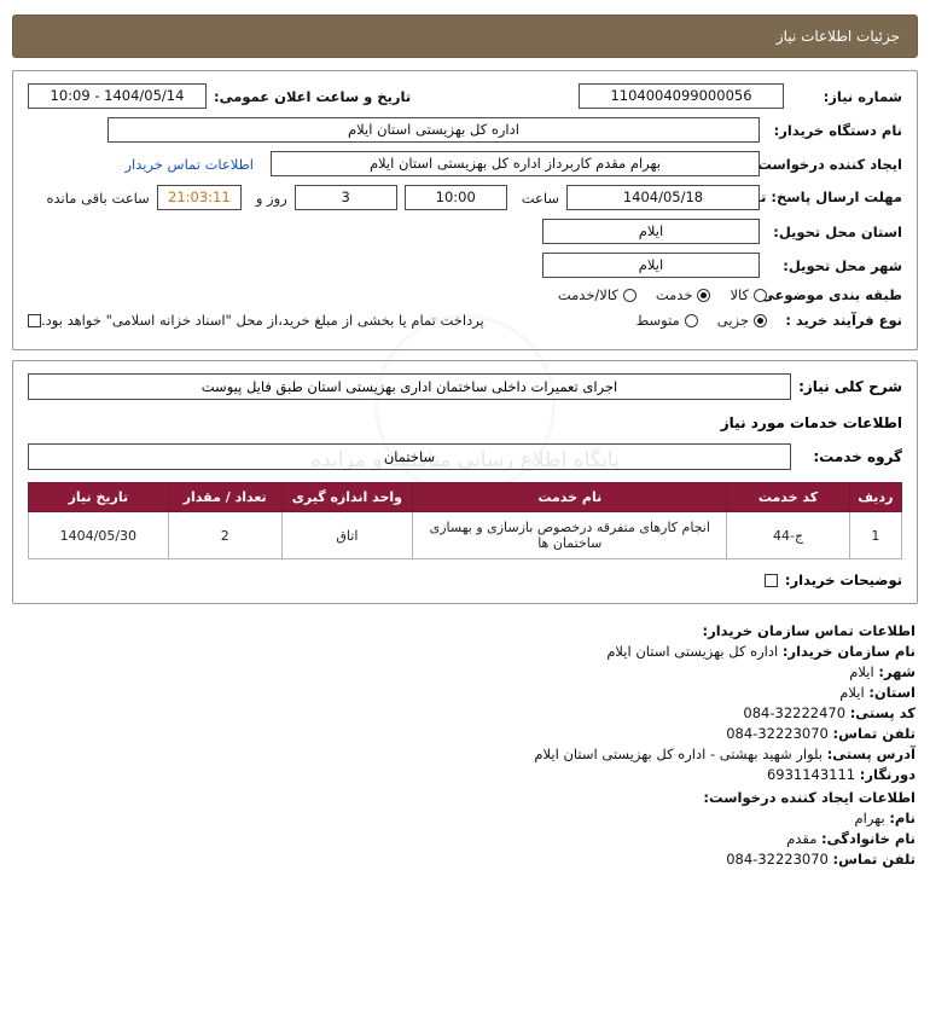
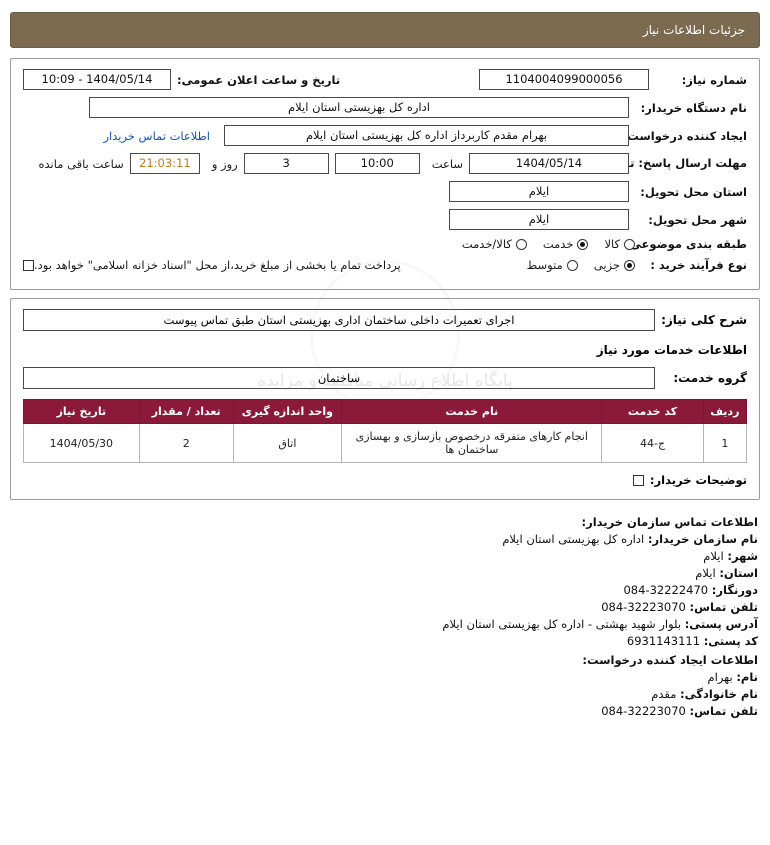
  پایگاه اطلاع رسانی مناقصه و مزایده
  جزئیات اطلاعات نیاز
  شماره نیاز:
  1104004099000056
  تاریخ و ساعت اعلان عمومی:
  1404/05/14 - 10:09
  نام دستگاه خریدار:
  اداره کل بهزیستی استان ایلام
  ایجاد کننده درخواست
  بهرام مقدم کاربرداز اداره کل بهزیستی استان ایلام
  اطلاعات تماس خریدار
- 1404/05/18
+ 1404/05/14
  ساعت
  10:00
  3
  روز و
  21:03:11
  ساعت باقی مانده
  استان محل تحویل:
  ایلام
  شهر محل تحویل:
  ایلام
  طبقه بندی موضوعی
  کالا
  خدمت
  کالا/خدمت
  نوع فرآیند خرید :
  جزیی
  متوسط
  پرداخت تمام یا بخشی از مبلغ خرید،از محل "اسناد خزانه اسلامی" خواهد بود.
  شرح کلی نیاز:
- اجرای تعمیرات داخلی ساختمان اداری بهزیستی استان طبق فایل پیوست
+ اجرای تعمیرات داخلی ساختمان اداری بهزیستی استان طبق تماس پیوست
  اطلاعات خدمات مورد نیاز
  گروه خدمت:
  ساختمان
  ردیف	کد خدمت	نام خدمت	واحد اندازه گیری	تعداد / مقدار	تاریخ نیاز
  1	ج-44	انجام کارهای متفرقه درخصوص بازسازی و بهسازی ساختمان ها	اتاق	2	1404/05/30
  توضیحات خریدار:
  اطلاعات تماس سازمان خریدار:
  نام سازمان خریدار: اداره کل بهزیستی استان ایلام
  شهر: ایلام
  استان: ایلام
- کد پستی: 32222470-084
+ دورنگار: 32222470-084
  تلفن تماس: 32223070-084
  آدرس پستی: بلوار شهید بهشتی - اداره کل بهزیستی استان ایلام
- دورنگار: 6931143111
+ کد پستی: 6931143111
  اطلاعات ایجاد کننده درخواست:
  نام: بهرام
  نام خانوادگی: مقدم
  تلفن تماس: 32223070-084
